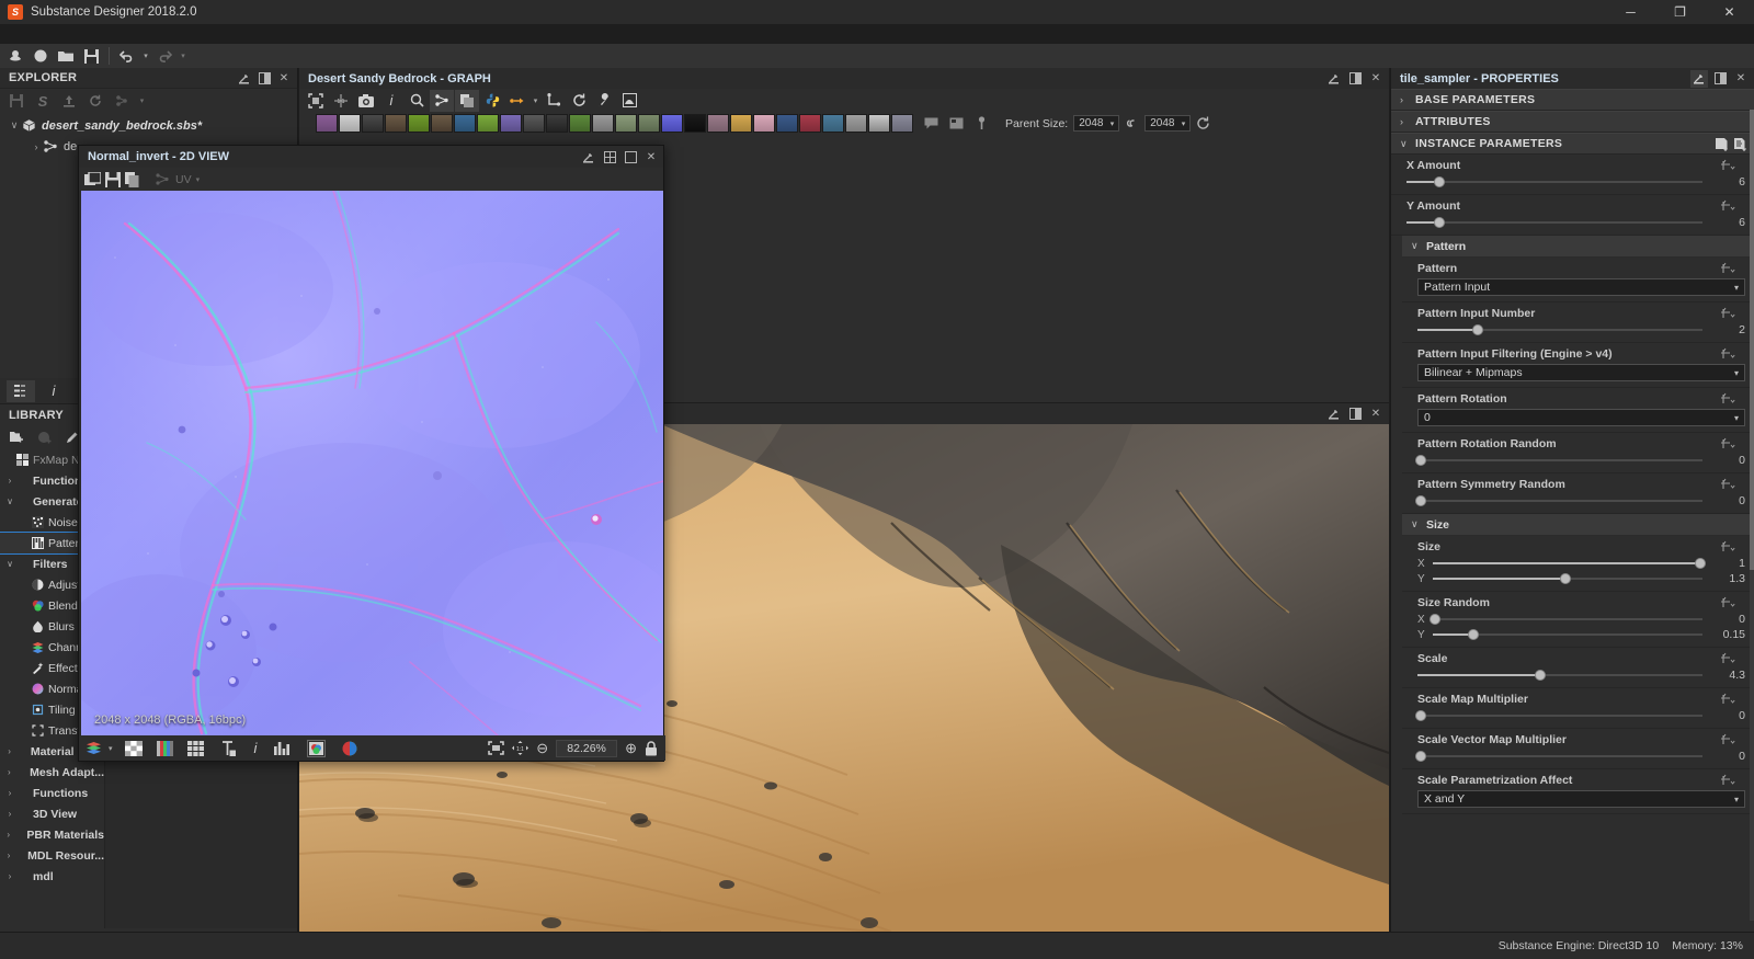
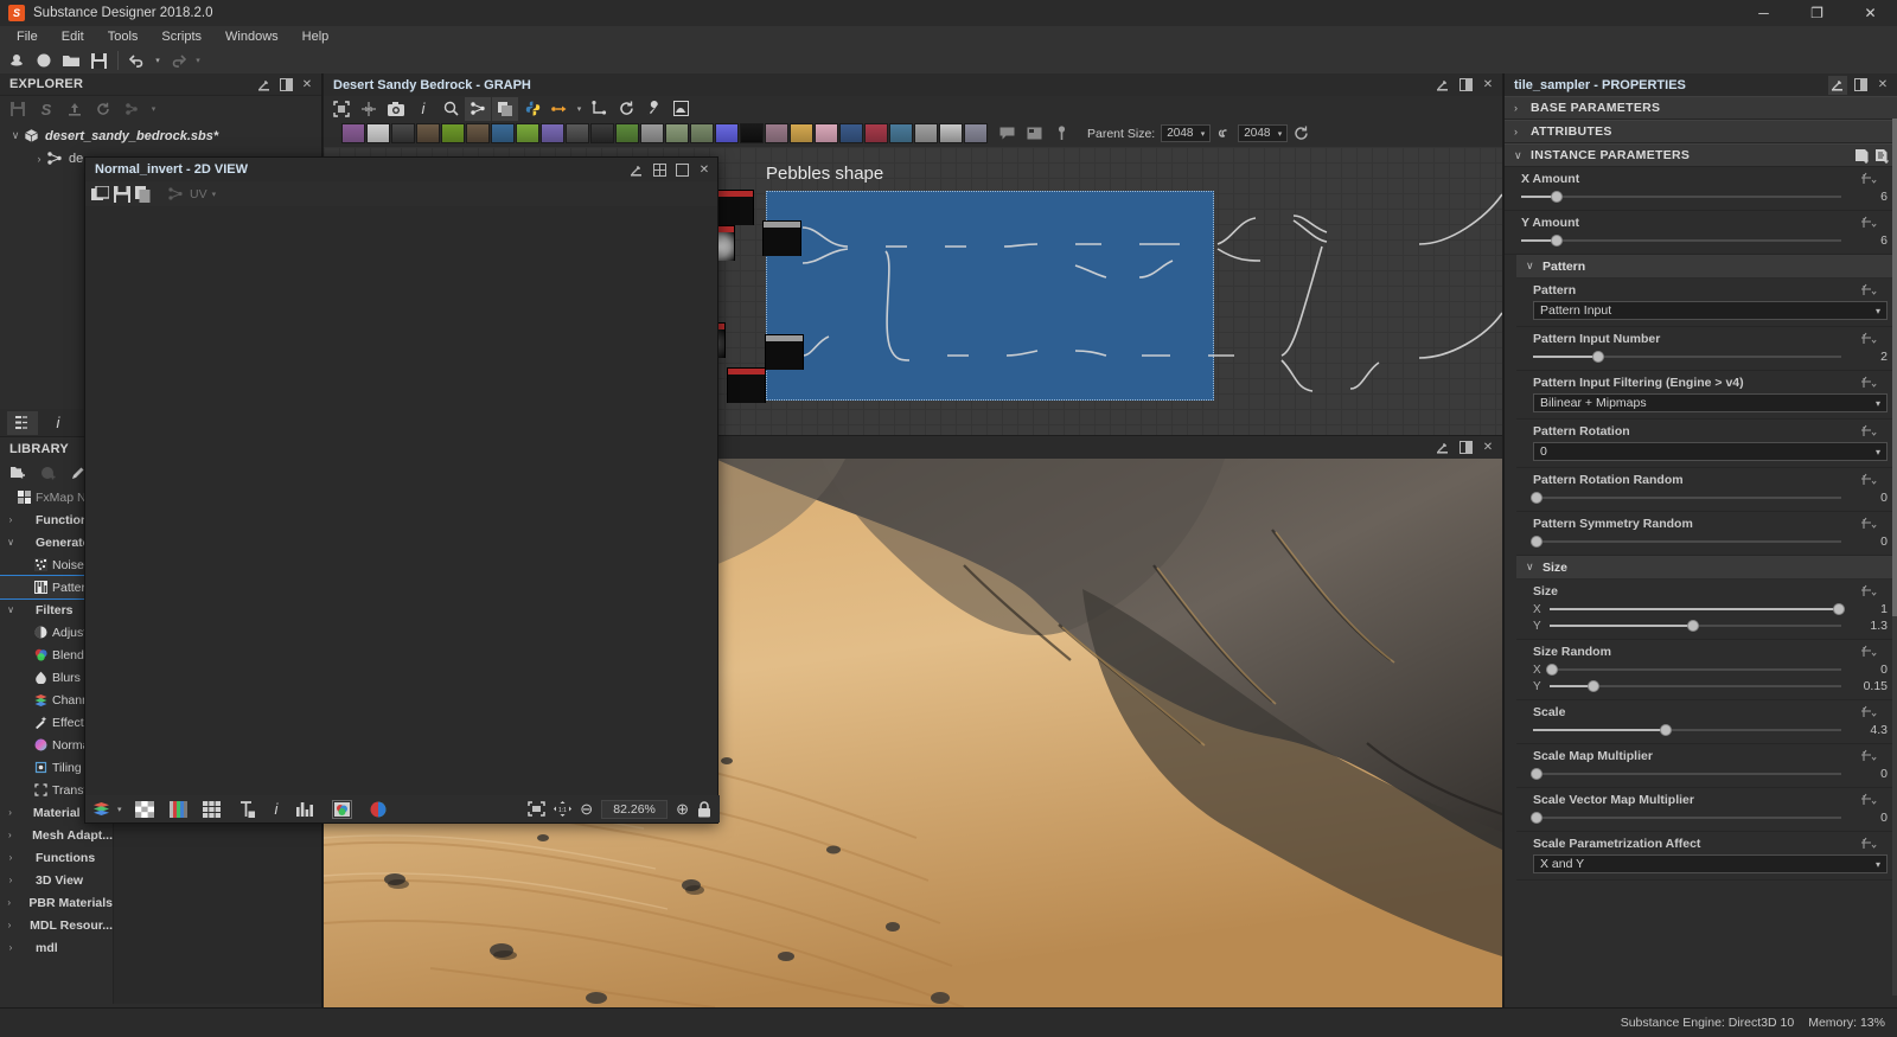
  S
  Substance Designer 2018.2.0
  ─
  ❐
  ✕
+ File
+ Edit
+ Tools
+ Scripts
+ Windows
+ Help
  EXPLORER
  ✕
  S
  ∨
  desert_sandy_bedrock.sbs*
  ›
  de
  i
  LIBRARY
  FxMap N
  ›
  Functio
  ∨
  Generat
  Noise
  ∨
  Filters
  Adjus
  Blurs
  Effect
  Tiling
  Trans
  ›
  ›
  Mesh Adapt...
  ›
  Functions
  ›
  3D View
  ›
  PBR Materials
  ›
  MDL Resour...
  ›
  mdl
  Desert Sandy Bedrock - GRAPH
  ✕
  i
  Parent Size:
  2048
  2048
+ Pebbles shape
  ✕
  Normal_invert - 2D VIEW
  ✕
  UV
- 2048 x 2048 (RGBA, 16bpc)
  i
  ⊖
  82.26%
  ⊕
  tile_sampler - PROPERTIES
  ✕
  ›
  BASE PARAMETERS
  ›
  ATTRIBUTES
  ∨
  INSTANCE PARAMETERS
  X Amount
  6
  Y Amount
  6
  ∨
  Pattern
  Pattern
  Pattern Input
  ▾
  Pattern Input Number
  2
  Pattern Input Filtering (Engine > v4)
  Bilinear + Mipmaps
  ▾
  Pattern Rotation
  0
  ▾
  Pattern Rotation Random
  0
  Pattern Symmetry Random
  0
  ∨
  Size
  Size
  X
  1
  Y
  1.3
  Size Random
  X
  0
  Y
  0.15
  Scale
  4.3
  Scale Map Multiplier
  0
  Scale Vector Map Multiplier
  0
  Scale Parametrization Affect
  X and Y
  ▾
  Substance Engine: Direct3D 10
  Memory: 13%
